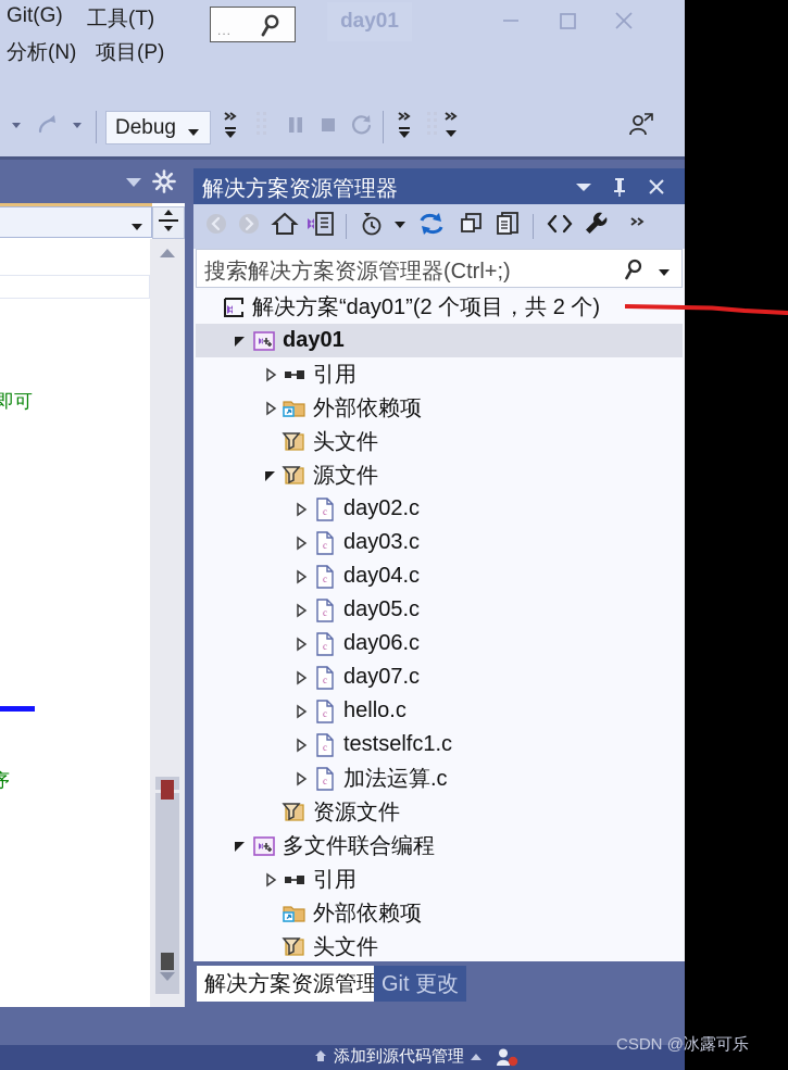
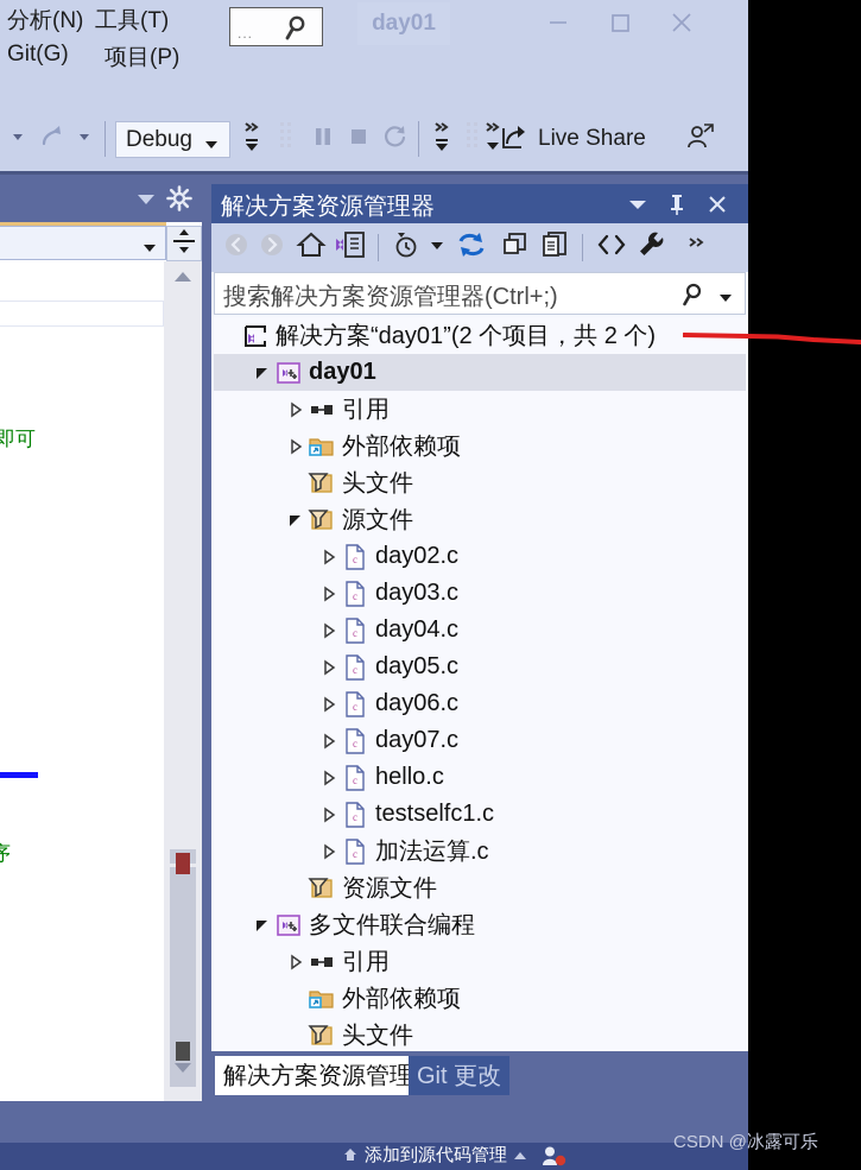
- Git(G)
+ 分析(N)
  工具(T)
- 分析(N)
+ Git(G)
  项目(P)
  ...
  day01
  Debug
+ Live Share
  即可
  序
  解决方案资源管理器
  搜索解决方案资源管理器(Ctrl+;)
  解决方案“day01”(2 个项目，共 2 个)
  day01
  引用
  外部依赖项
  头文件
  源文件
  c
  day02.c
  c
  day03.c
  c
  day04.c
  c
  day05.c
  c
  day06.c
  c
  day07.c
  c
  hello.c
  c
  testselfc1.c
  c
  加法运算.c
  资源文件
  多文件联合编程
  引用
  外部依赖项
  头文件
  解决方案资源管理
  Git 更改
  添加到源代码管理
  CSDN @冰露可乐
